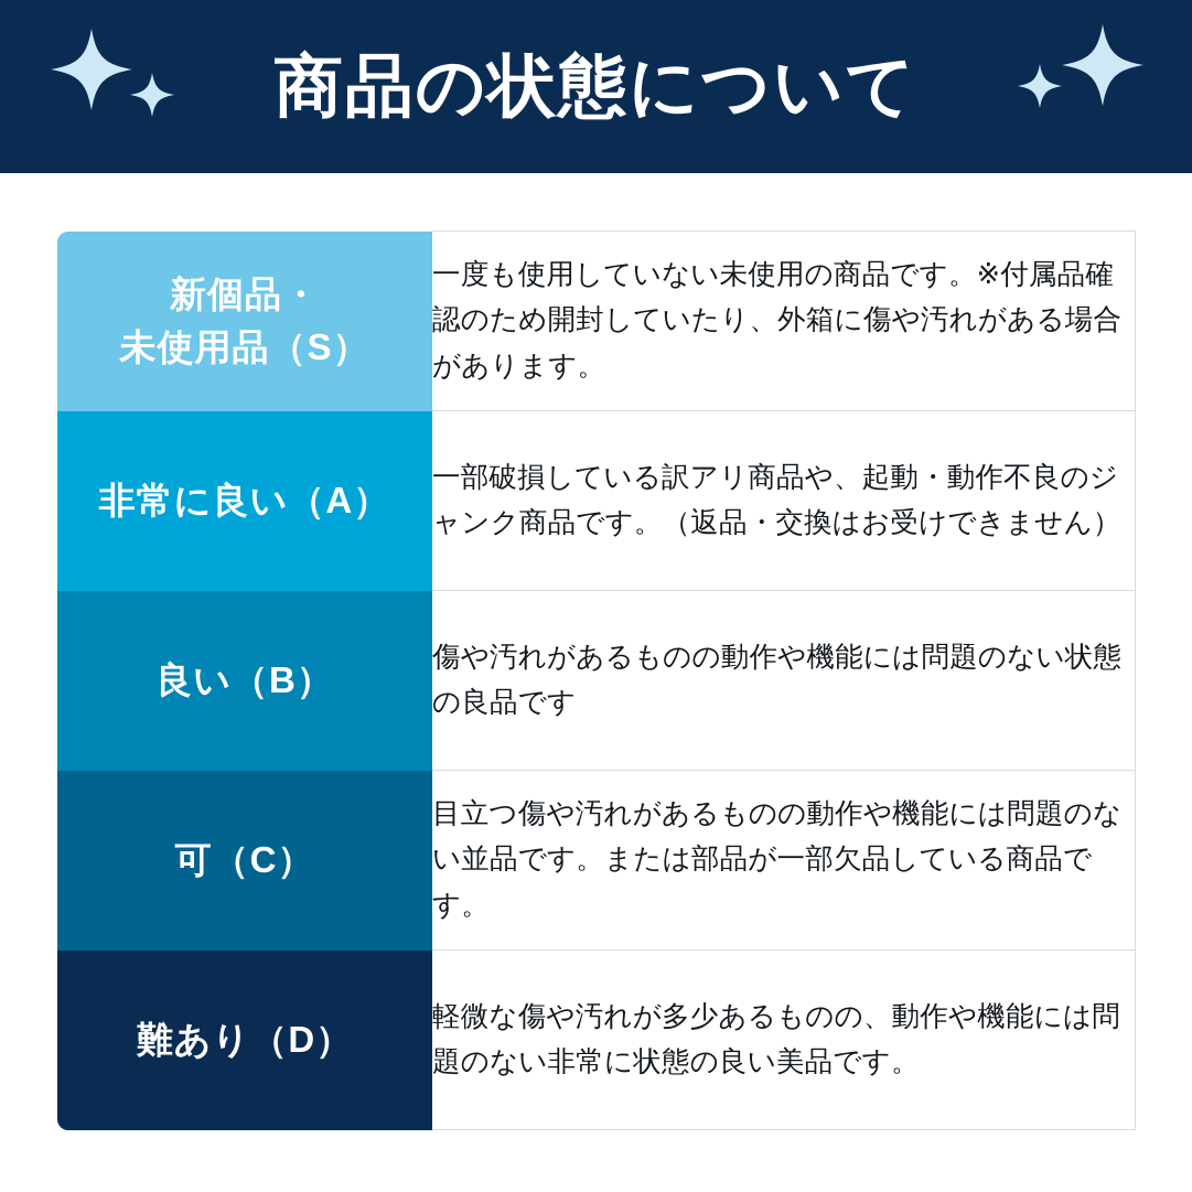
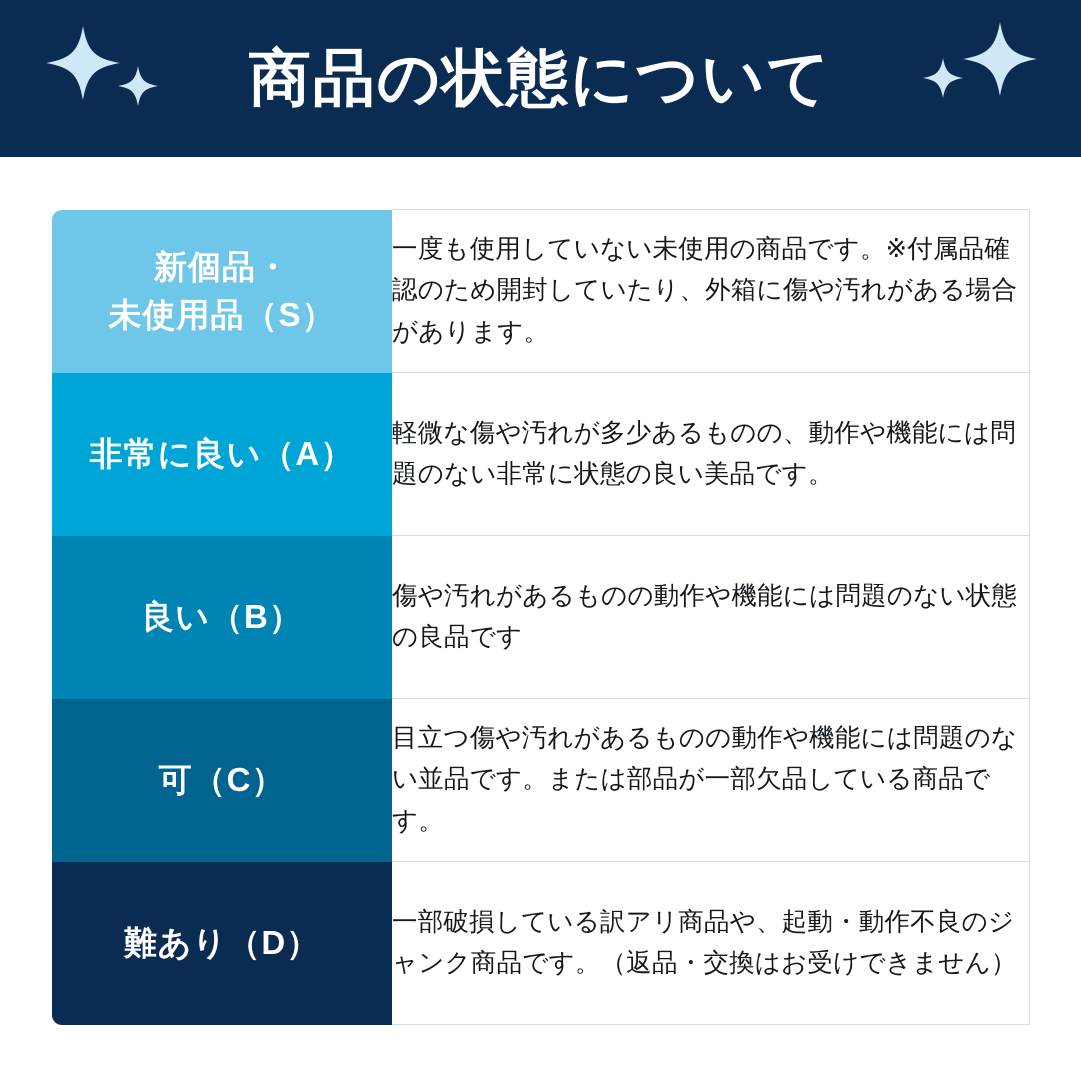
  商品の状態について
  新個品・ 未使用品（S）	一度も使用していない未使用の商品です。※付属品確認のため開封していたり、外箱に傷や汚れがある場合があります。
- 非常に良い（A）	一部破損している訳アリ商品や、起動・動作不良のジャンク商品です。（返品・交換はお受けできません）
+ 非常に良い（A）	軽微な傷や汚れが多少あるものの、動作や機能には問題のない非常に状態の良い美品です。
  良い（B）	傷や汚れがあるものの動作や機能には問題のない状態の良品です
  可（C）	目立つ傷や汚れがあるものの動作や機能には問題のない並品です。または部品が一部欠品している商品です。
- 難あり（D）	軽微な傷や汚れが多少あるものの、動作や機能には問題のない非常に状態の良い美品です。
+ 難あり（D）	一部破損している訳アリ商品や、起動・動作不良のジャンク商品です。（返品・交換はお受けできません）
